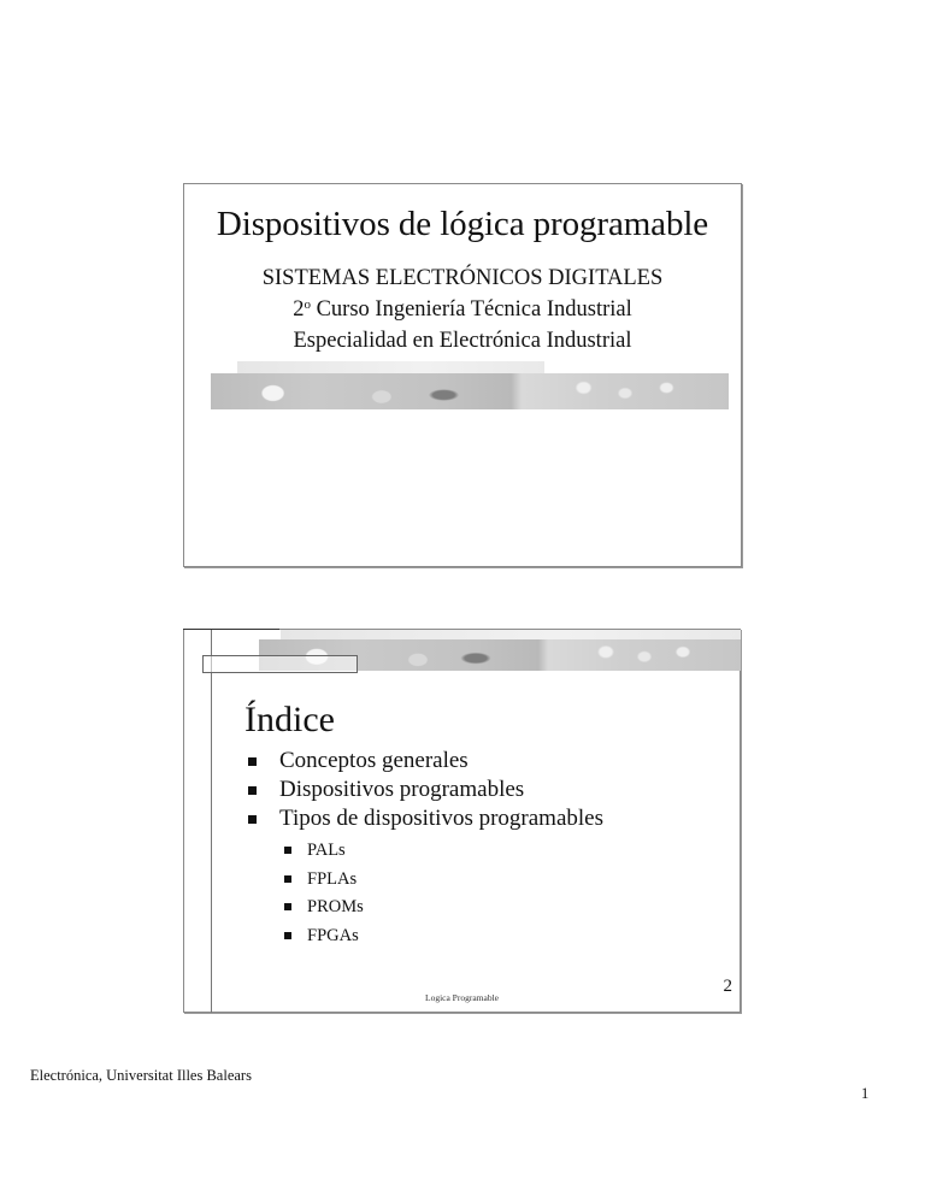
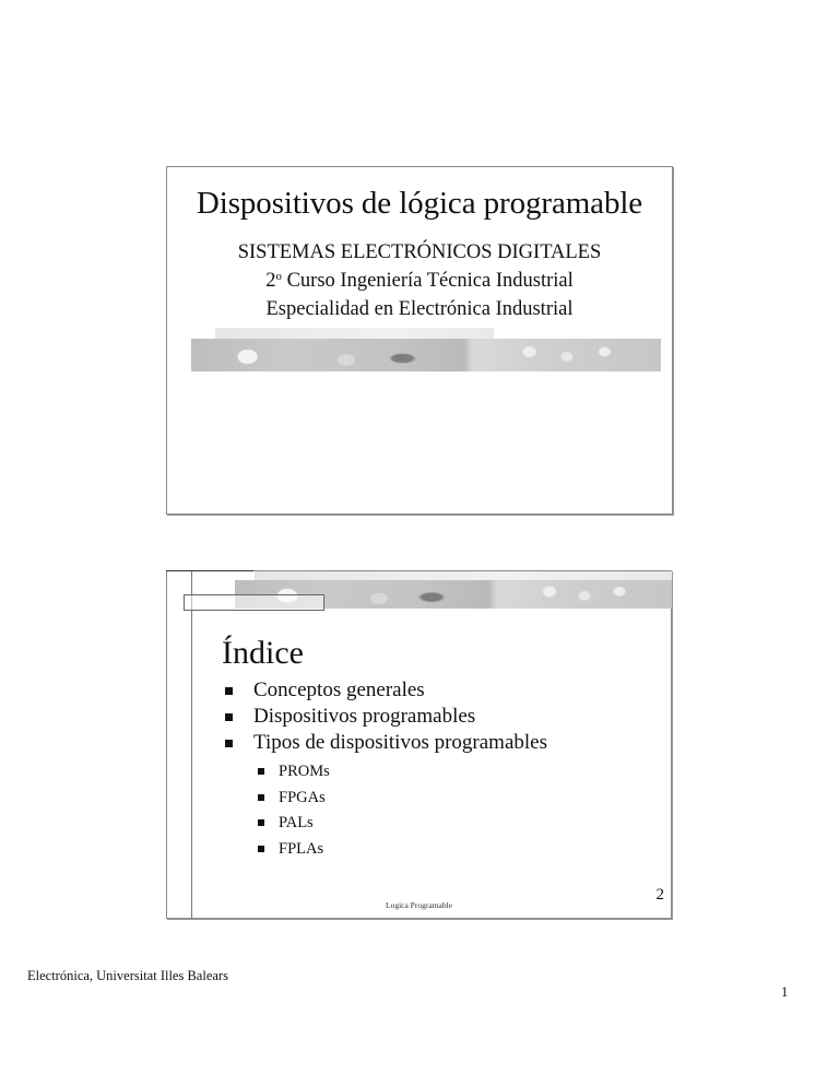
  Dispositivos de lógica programable
  SISTEMAS ELECTRÓNICOS DIGITALES
  2o Curso Ingeniería Técnica Industrial
  Especialidad en Electrónica Industrial
  Índice
  Conceptos generales
  Dispositivos programables
  Tipos de dispositivos programables
- PALs
+ PROMs
- FPLAs
+ FPGAs
- PROMs
+ PALs
- FPGAs
+ FPLAs
  Logica Programable
  2
  Electrónica, Universitat Illes Balears
  1
